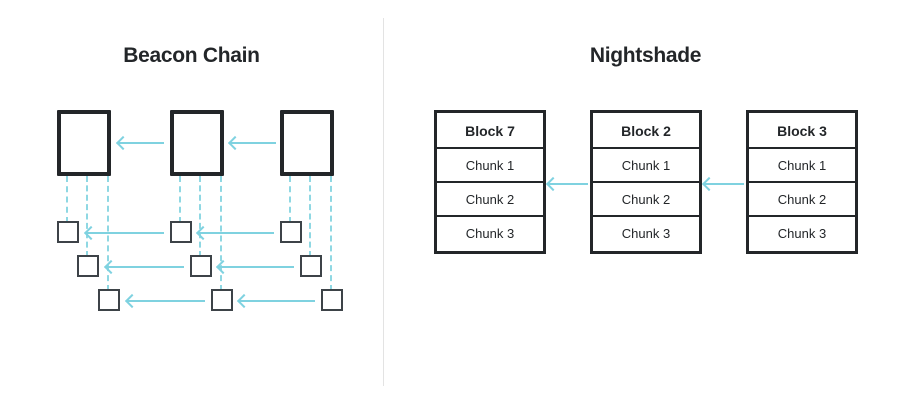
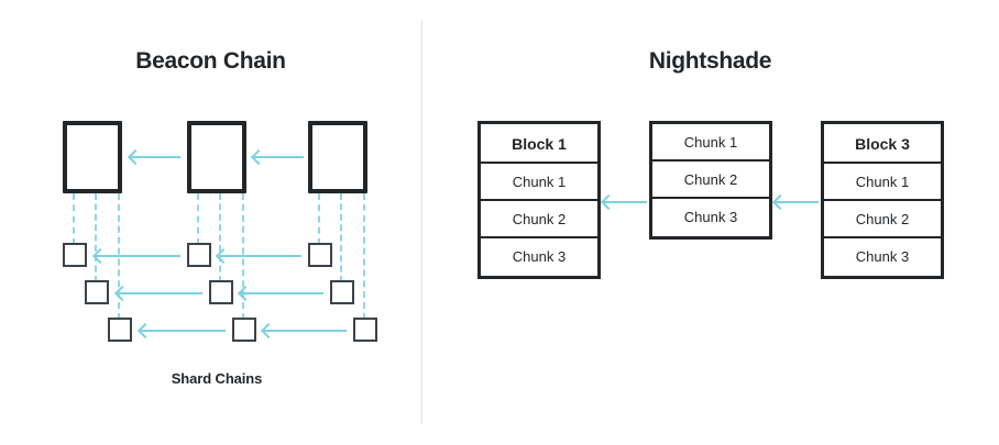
  Beacon Chain
  Nightshade
+ Shard Chains
- Block 7
+ Block 1
  Chunk 1
  Chunk 2
  Chunk 3
- Block 2
  Chunk 1
  Chunk 2
  Chunk 3
  Block 3
  Chunk 1
  Chunk 2
  Chunk 3
